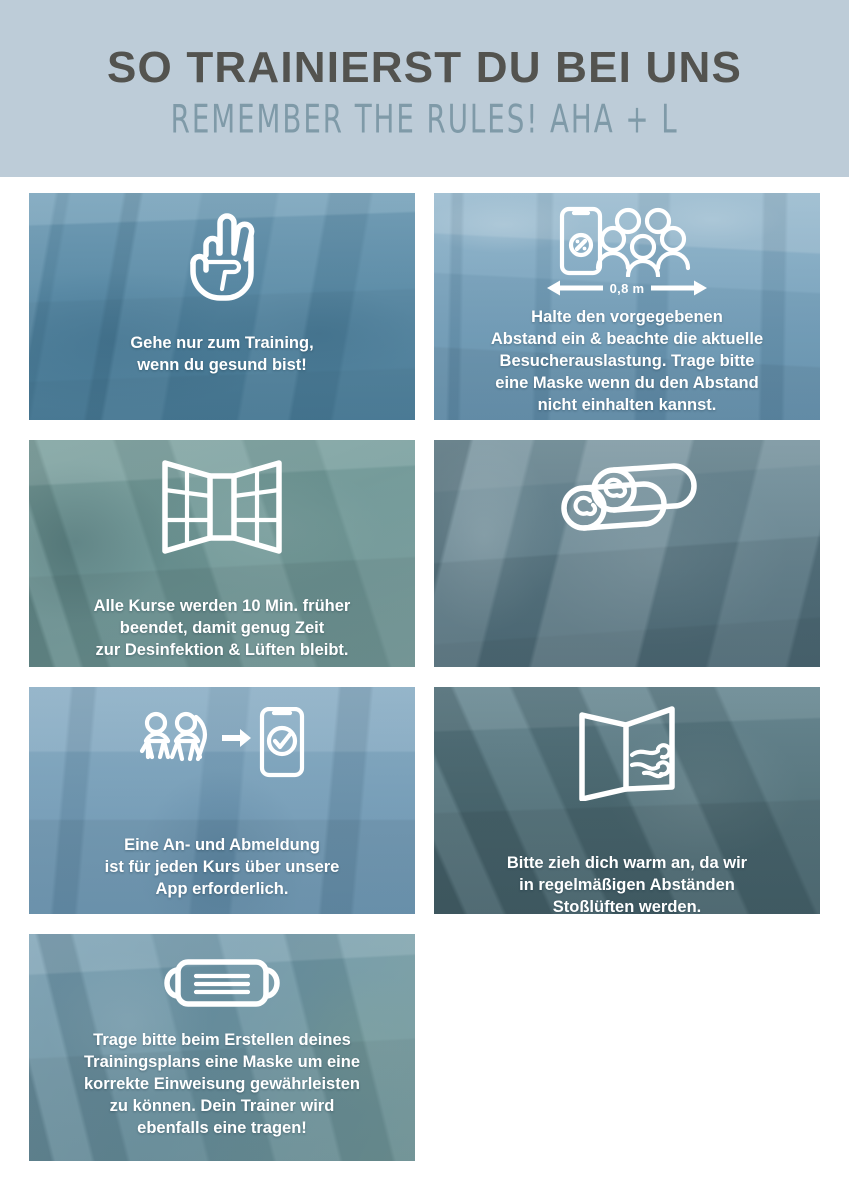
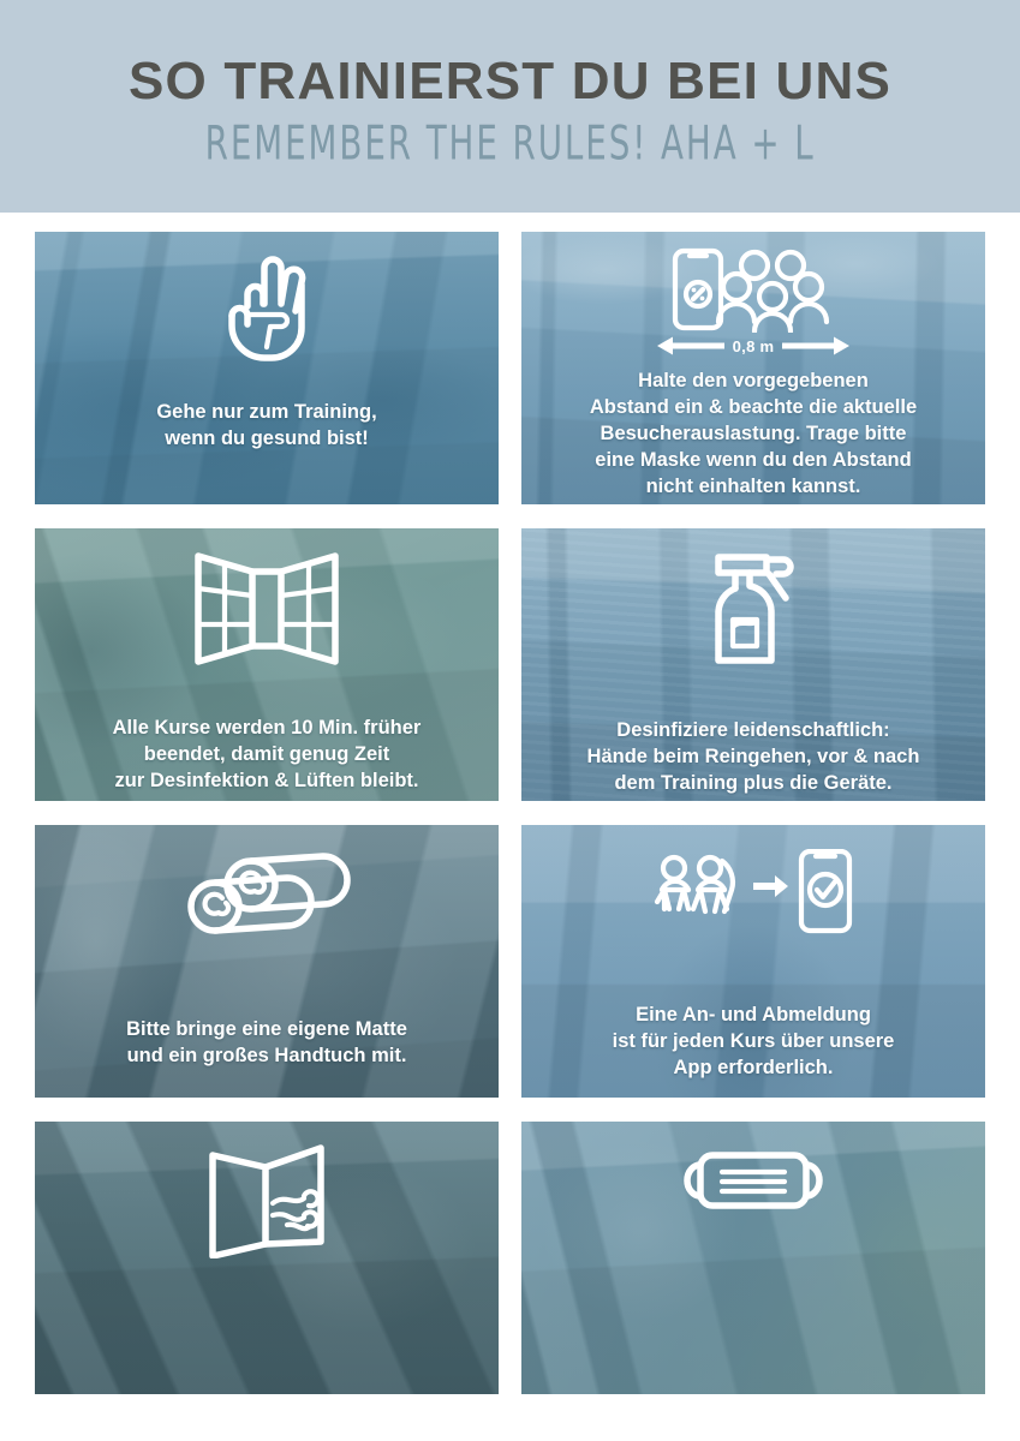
  SO TRAINIERST DU BEI UNS
  REMEMBER THE RULES! AHA + L
  Gehe nur zum Training,
  wenn du gesund bist!
  0,8 m
  Halte den vorgegebenen
  Abstand ein & beachte die aktuelle
  Besucherauslastung. Trage bitte
  eine Maske wenn du den Abstand
  nicht einhalten kannst.
  Alle Kurse werden 10 Min. früher
  beendet, damit genug Zeit
  zur Desinfektion & Lüften bleibt.
+ Desinfiziere leidenschaftlich:
+ Hände beim Reingehen, vor & nach
+ dem Training plus die Geräte.
+ Bitte bringe eine eigene Matte
+ und ein großes Handtuch mit.
  Eine An- und Abmeldung
  ist für jeden Kurs über unsere
  App erforderlich.
- Bitte zieh dich warm an, da wir
- in regelmäßigen Abständen
- Stoßlüften werden.
- Trage bitte beim Erstellen deines
- Trainingsplans eine Maske um eine
- korrekte Einweisung gewährleisten
- zu können. Dein Trainer wird
- ebenfalls eine tragen!
